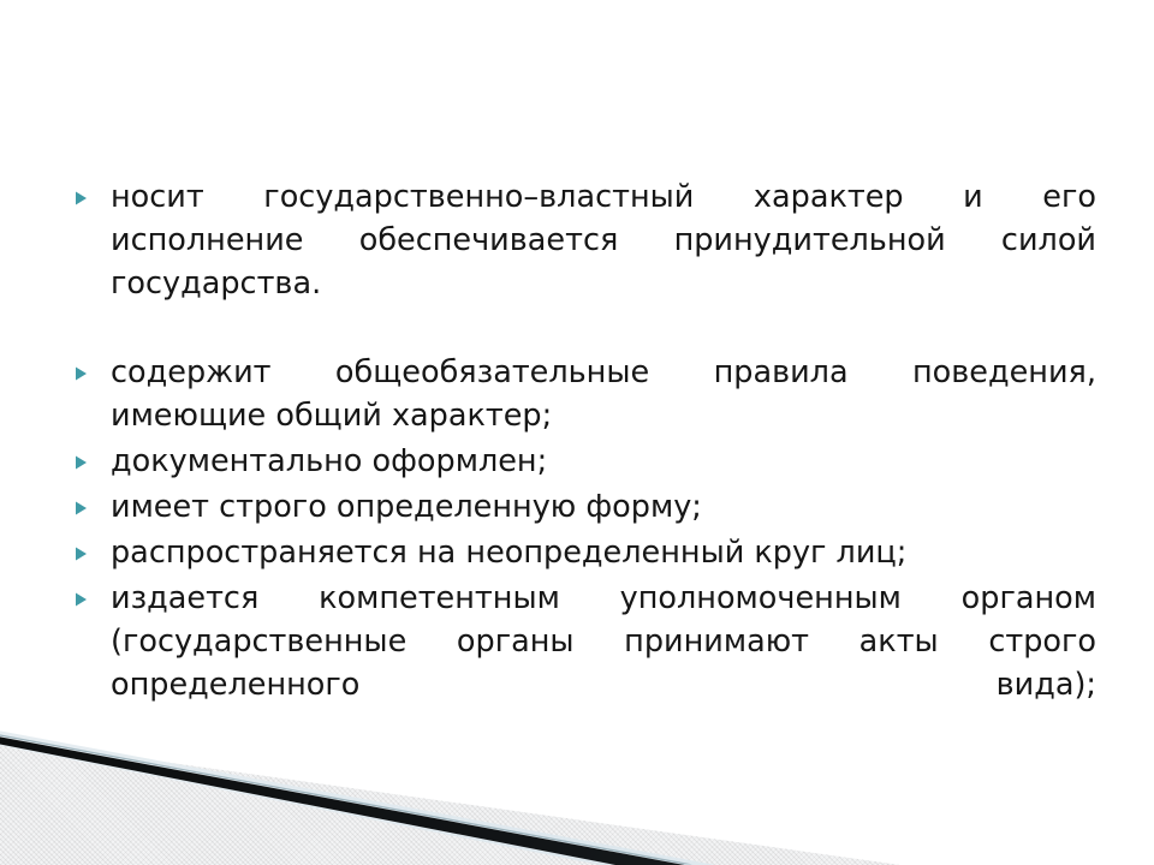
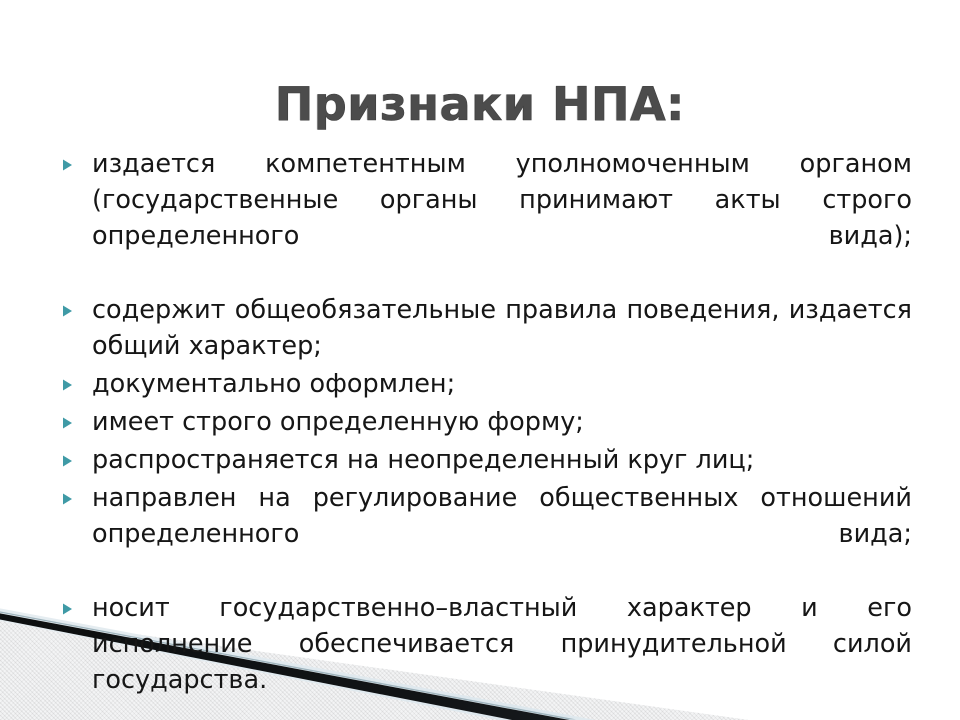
+ Признаки НПА:
- носит государственно–властный характер и его исполнение обеспечивается принудительной силой государства.
+ издается компетентным уполномоченным органом (государственные органы принимают акты строго определенного вида);
- содержит общеобязательные правила поведения, имеющие общий характер;
+ содержит общеобязательные правила поведения, издается общий характер;
  документально оформлен;
  имеет строго определенную форму;
  распространяется на неопределенный круг лиц;
+ направлен на регулирование общественных отношений определенного вида;
- издается компетентным уполномоченным органом (государственные органы принимают акты строго определенного вида);
+ носит государственно–властный характер и его исполнение обеспечивается принудительной силой государства.
